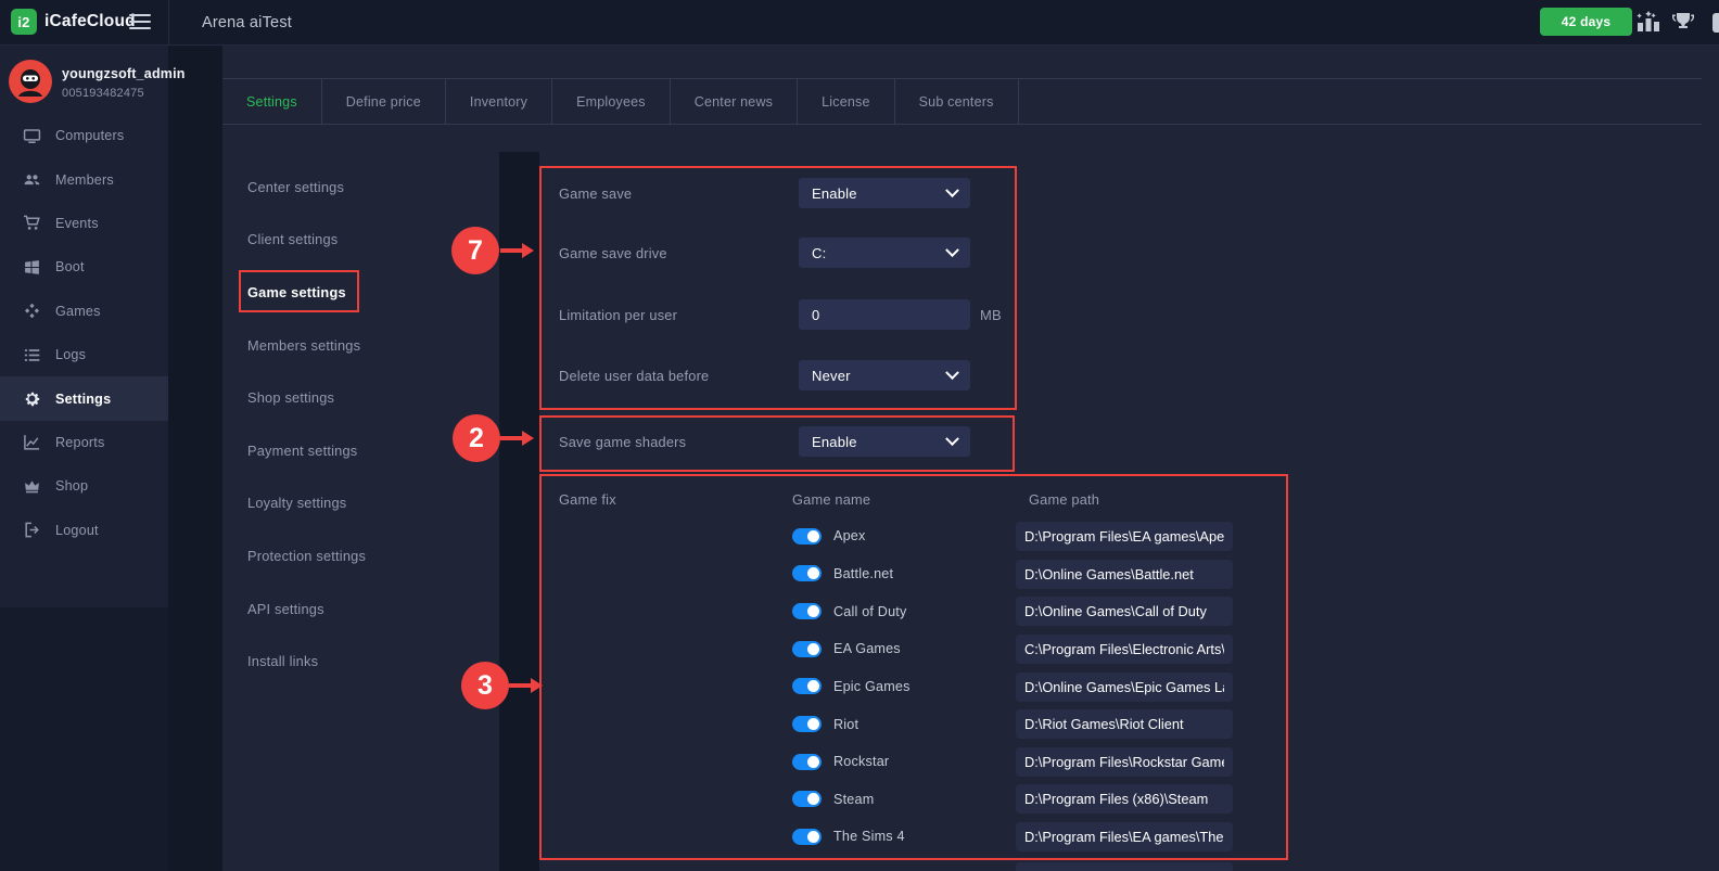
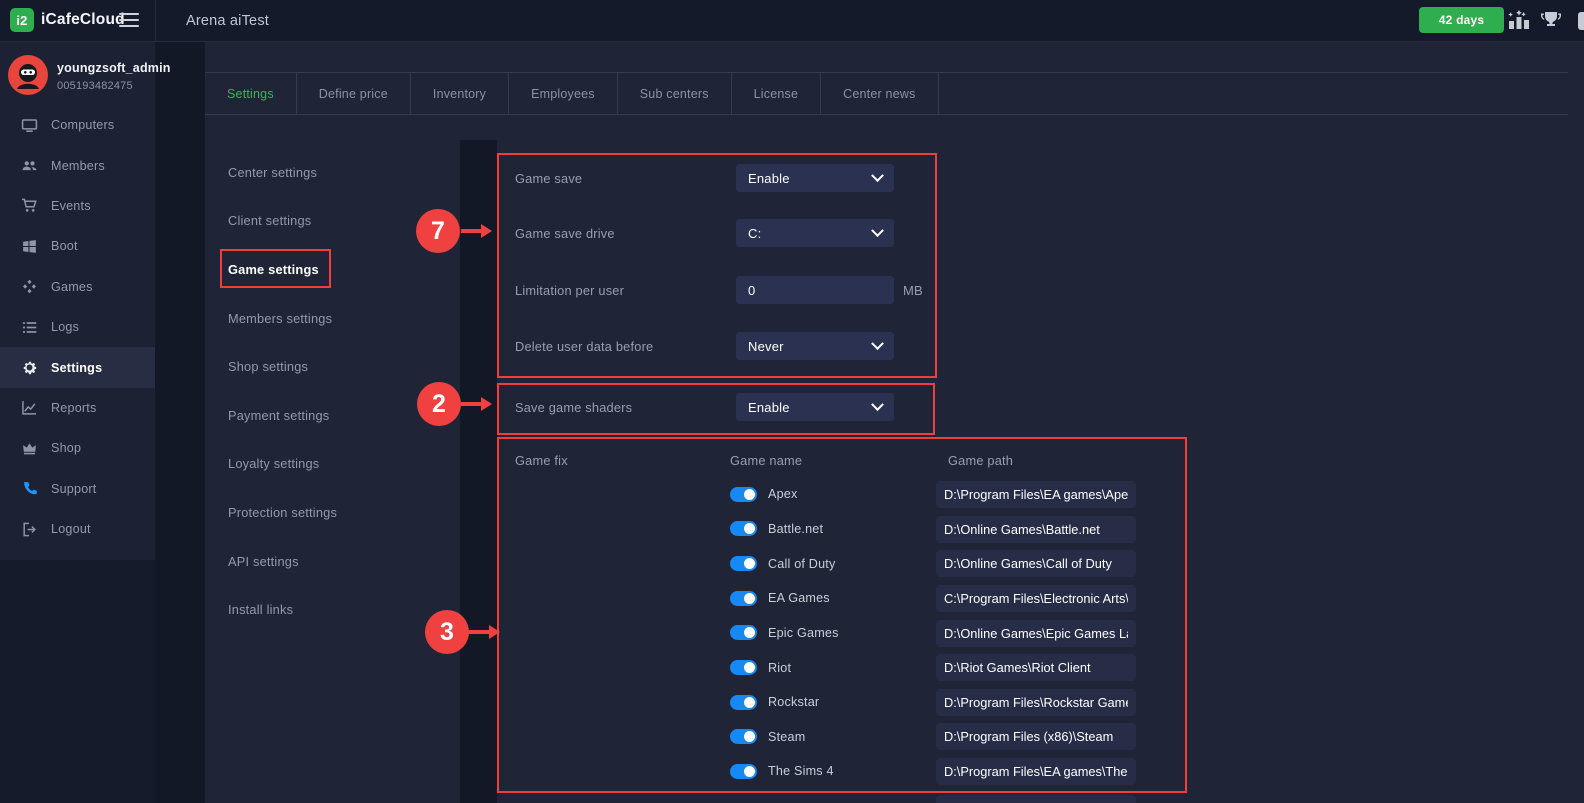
  i2
  iCafeClou
  Arena aiTest
  42 days
  youngzsoft_admin
  005193482475
  Computers
  Members
  Events
  Boot
  Games
  Logs
  Settings
  Reports
  Shop
+ Support
  Logout
  Settings
  Define price
  Inventory
  Employees
- Center news
+ Sub centers
  License
- Sub centers
+ Center news
  Center settings
  Client settings
  Game settings
  Members settings
  Shop settings
  Payment settings
  Loyalty settings
  Protection settings
  API settings
  Install links
  Game save
  Enable
  Game save drive
  C:
  Limitation per user
  0
  MB
  Delete user data before
  Never
  Save game shaders
  Enable
  Game fix
  Game name
  Game path
  Apex
  D:\Program Files\EA games\Ape
  Battle.net
  D:\Online Games\Battle.net
  Call of Duty
  D:\Online Games\Call of Duty
  EA Games
  C:\Program Files\Electronic Arts\
  Epic Games
  D:\Online Games\Epic Games L
  Riot
  D:\Riot Games\Riot Client
  Rockstar
  D:\Program Files\Rockstar Gam
  Steam
  D:\Program Files (x86)\Steam
  The Sims 4
  D:\Program Files\EA games\The
  7
  2
  3
